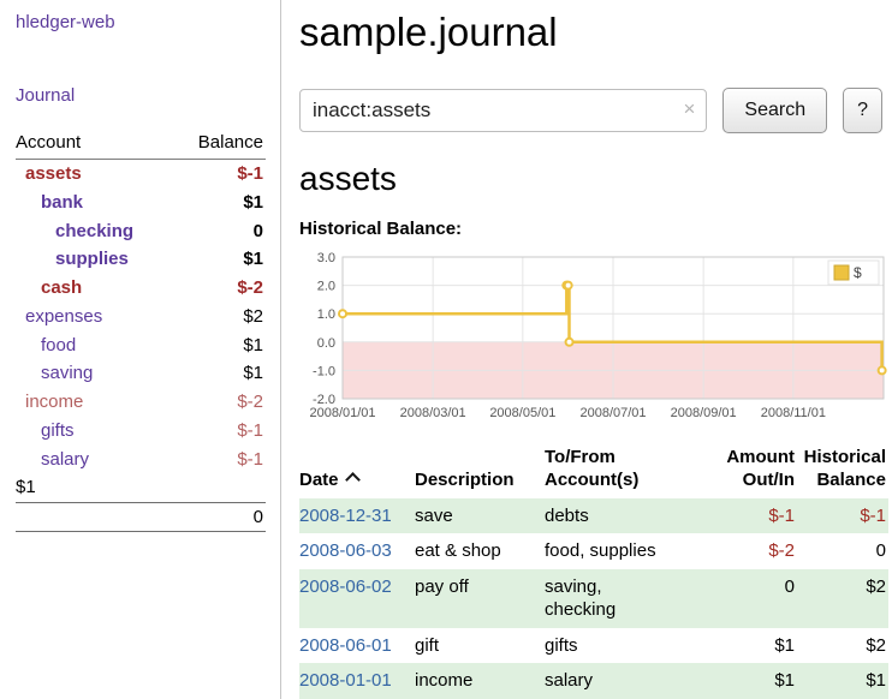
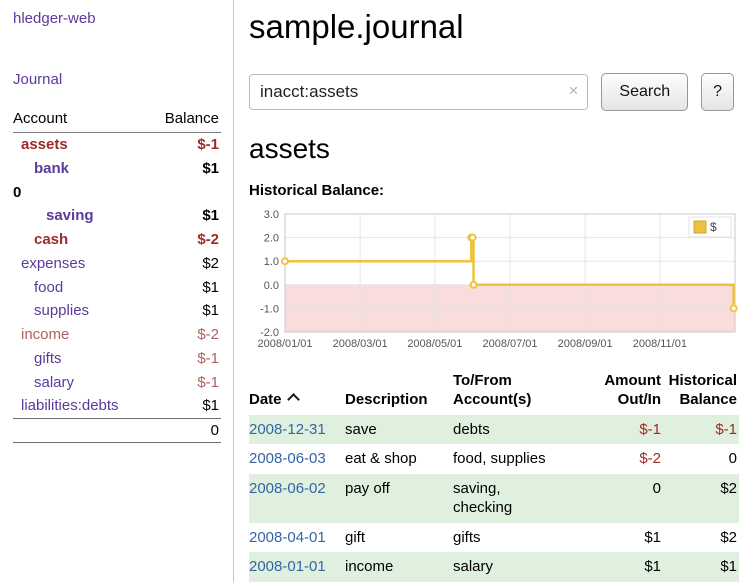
  hledger-web
  Journal
  Account
  Balance
  assets
  $-1
  bank
  $1
- checking
  0
- supplies
+ saving
  $1
  cash
  $-2
  expenses
  $2
  food
  $1
- saving
+ supplies
  $1
  income
  $-2
  gifts
  $-1
  salary
  $-1
+ liabilities:debts
  $1
  0
  sample.journal
  inacct:assets
  ×
  Search
  ?
  assets
  Historical Balance:
  3.0
  2.0
  1.0
  0.0
  -1.0
  -2.0
  2008/01/01
  2008/03/01
  2008/05/01
  2008/07/01
  2008/09/01
  2008/11/01
  $
  Date	Description	To/From Account(s)	Amount Out/In	Historical Balance
  2008-12-31	save	debts	$-1	$-1
  2008-06-03	eat & shop	food, supplies	$-2	0
  2008-06-02	pay off	saving, checking	0	$2
- 2008-06-01	gift	gifts	$1	$2
+ 2008-04-01	gift	gifts	$1	$2
  2008-01-01	income	salary	$1	$1
